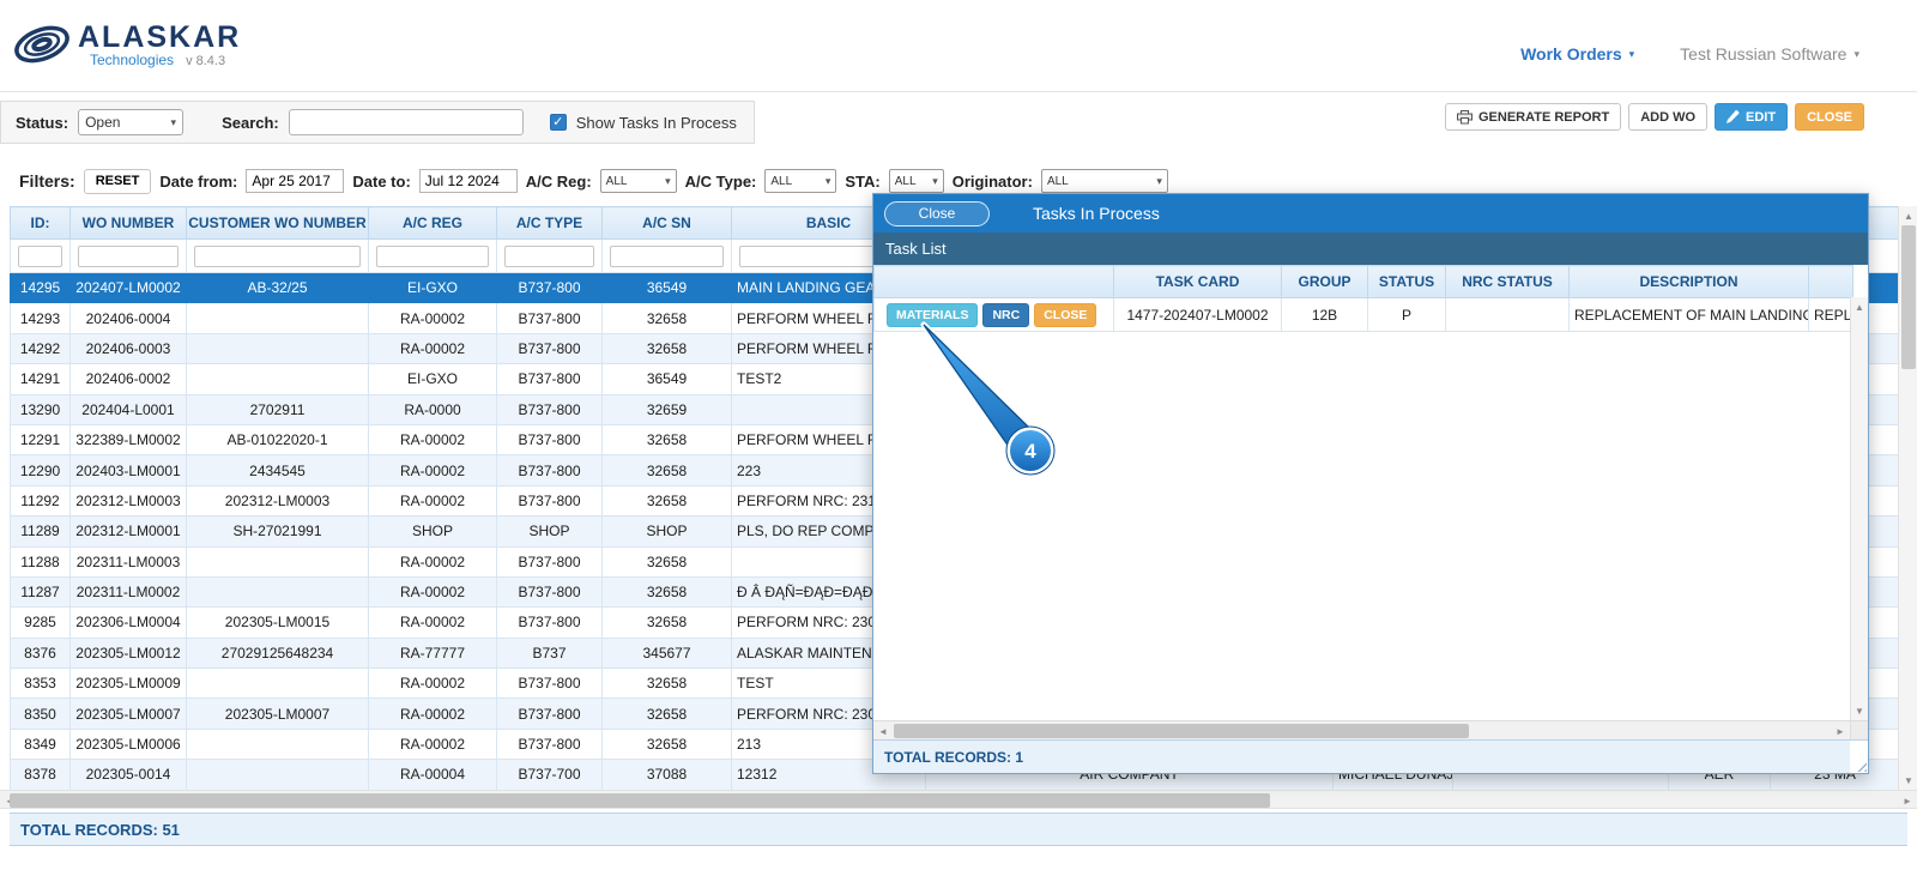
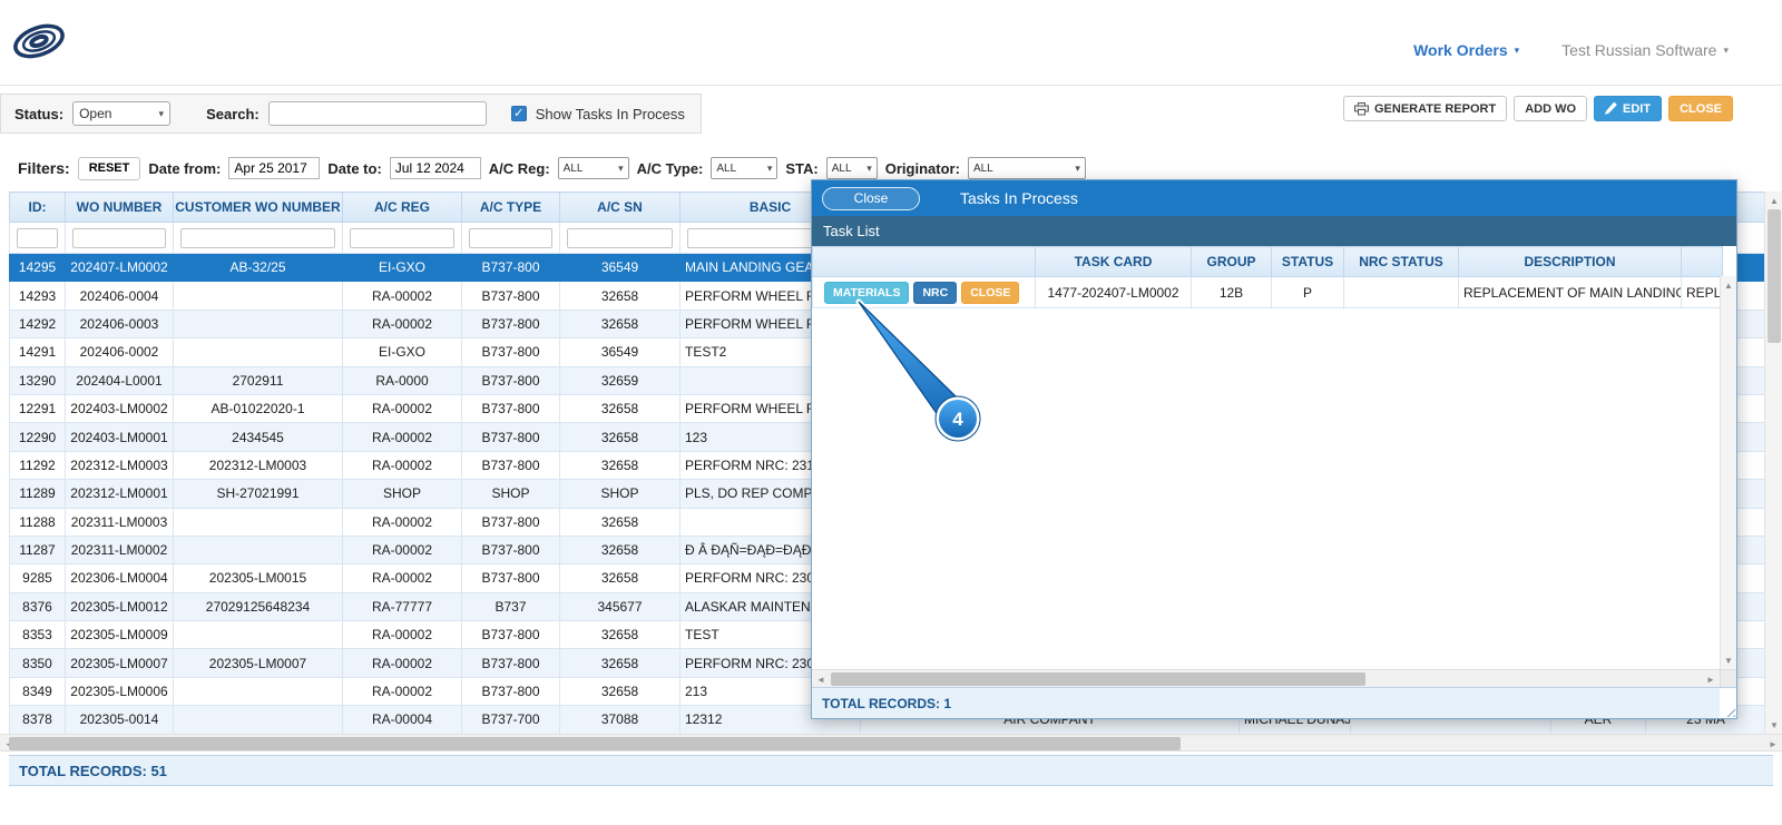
- ALASKAR
- Technologies
- v 8.4.3
  Work Orders
  ▾
  Test Russian Software
  ▾
  Status:
  Open
  ▾
  Search:
  ✓
  Show Tasks In Process
  GENERATE REPORT
  ADD WO
  EDIT
  CLOSE
  Filters:
  RESET
  Date from:
  Apr 25 2017
  Date to:
  Jul 12 2024
  A/C Reg:
  ALL
  ▾
  A/C Type:
  ALL
  ▾
  STA:
  ALL
  ▾
  Originator:
  ALL
  ▾
  ID:	WO NUMBER	CUSTOMER WO NUMBER	A/C REG	A/C TYPE	A/C SN	BASIC
  14295	202407-LM0002	AB-32/25	EI-GXO	B737-800	36549	MAIN LANDING GEA
  14293	202406-0004		RA-00002	B737-800	32658	PERFORM WHEEL
  14292	202406-0003		RA-00002	B737-800	32658	PERFORM WHEEL
  14291	202406-0002		EI-GXO	B737-800	36549	TEST2
  13290	202404-L0001	2702911	RA-0000	B737-800	32659
- 12291	322389-LM0002	AB-01022020-1	RA-00002	B737-800	32658	PERFORM WHEEL
+ 12291	202403-LM0002	AB-01022020-1	RA-00002	B737-800	32658	PERFORM WHEEL
- 12290	202403-LM0001	2434545	RA-00002	B737-800	32658	223
+ 12290	202403-LM0001	2434545	RA-00002	B737-800	32658	123
  11292	202312-LM0003	202312-LM0003	RA-00002	B737-800	32658	PERFORM NRC: 23
  11289	202312-LM0001	SH-27021991	SHOP	SHOP	SHOP	PLS, DO REP COMP
  11288	202311-LM0003		RA-00002	B737-800	32658
  11287	202311-LM0002		RA-00002	B737-800	32658	Ð Â ÐĄÑ=ÐĄÐ=ÐĄÐ
  9285	202306-LM0004	202305-LM0015	RA-00002	B737-800	32658	PERFORM NRC: 23
  8376	202305-LM0012	27029125648234	RA-77777	B737	345677	ALASKAR MAINTEN
  8353	202305-LM0009		RA-00002	B737-800	32658	TEST
  8350	202305-LM0007	202305-LM0007	RA-00002	B737-800	32658	PERFORM NRC: 23
  8349	202305-LM0006		RA-00002	B737-800	32658	213
  8378	202305-0014		RA-00004	B737-700	37088	12312	AIR COMPANT	MICHAEL DUNAJ		AER	23 MA
  ►
  ▲
  ▼
  TOTAL RECORDS: 51
  Close
  Tasks In Process
  Task List
  	TASK CARD	GROUP	STATUS	NRC STATUS	DESCRIPTION
  MATERIALS NRC CLOSE	1477-202407-LM0002	12B	P		REPLACEMENT OF MAIN LANDIN	REPL
  ▲
  ▼
  ◄
  ►
  TOTAL RECORDS: 1
  4
